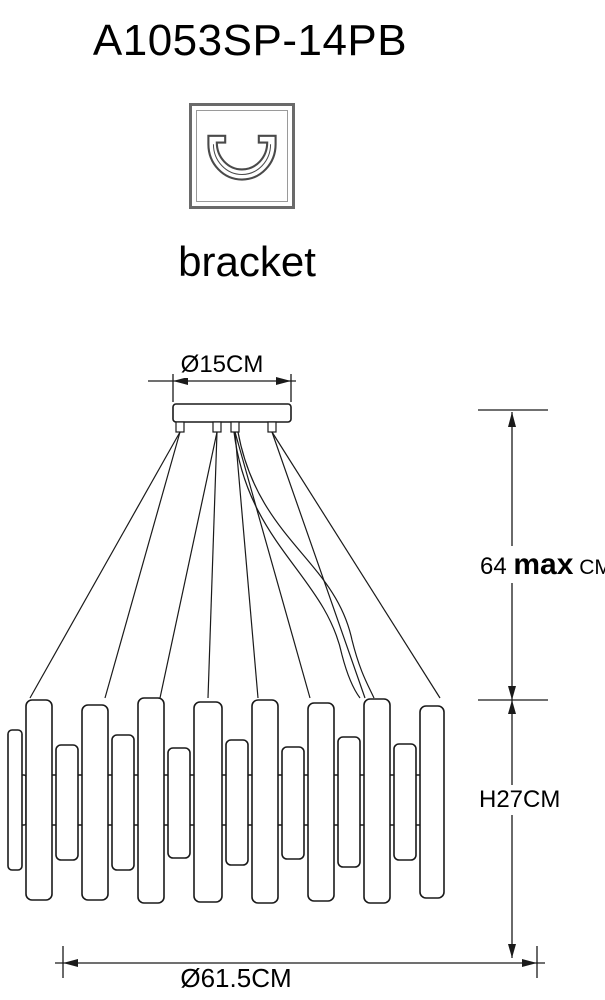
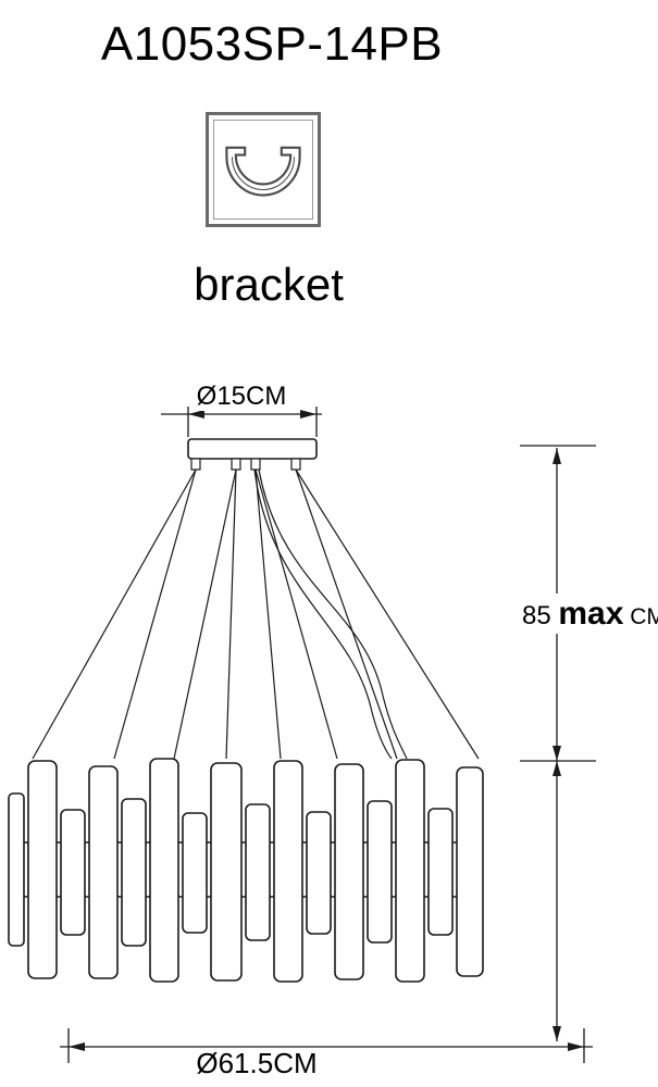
  A1053SP-14PB
  bracket
  Ø15CM
- 64 max CM
+ 85 max CM
- H27CM
  Ø61.5CM
